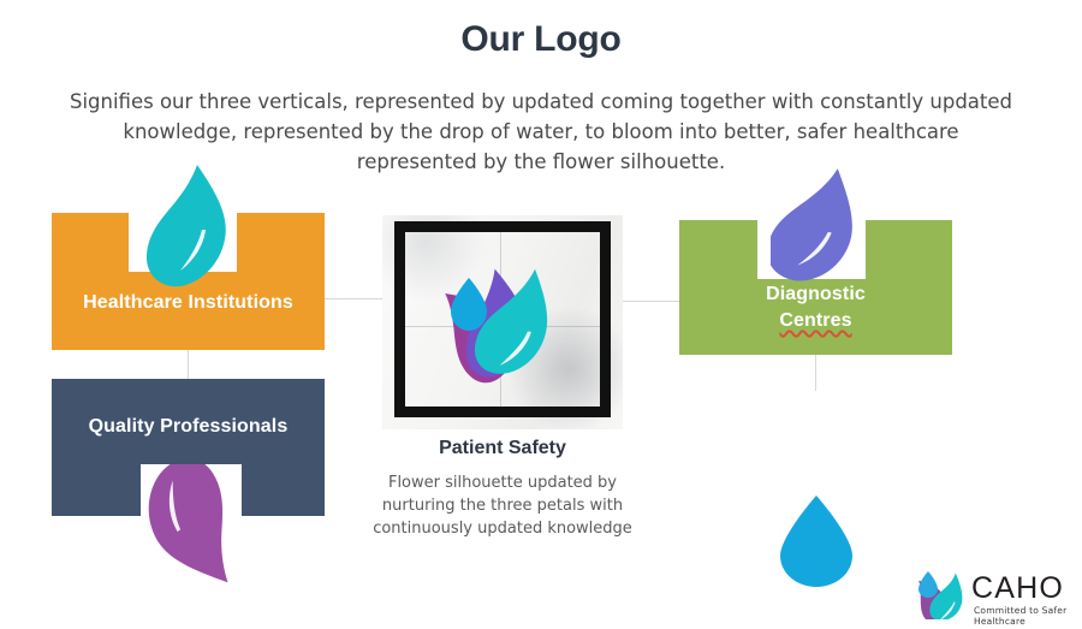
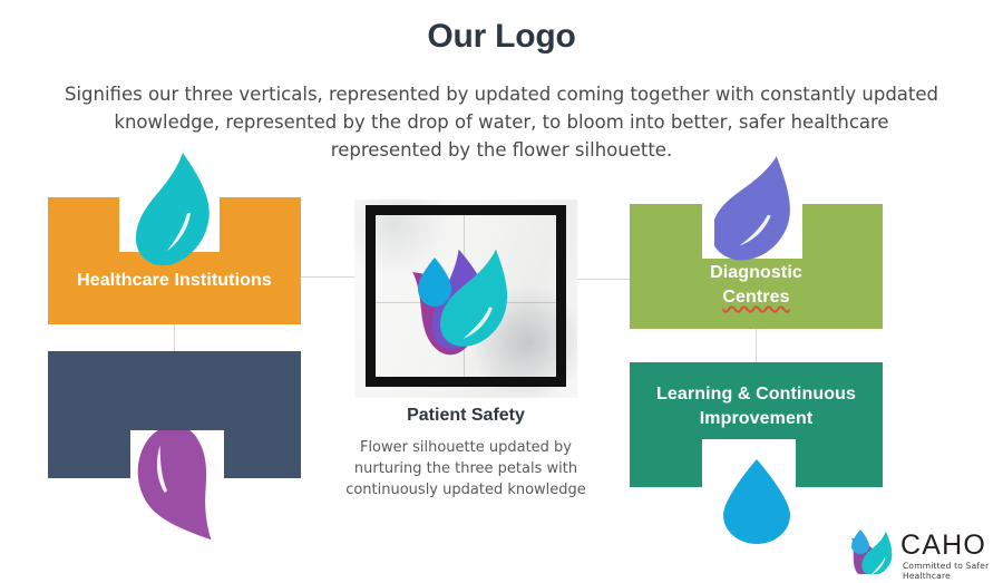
  Our Logo
  Signifies our three verticals, represented by updated coming together with constantly updated knowledge, represented by the drop of water, to bloom into better, safer healthcare represented by the flower silhouette.
  Healthcare Institutions
- Quality Professionals
  Patient Safety
  Flower silhouette updated by nurturing the three petals with continuously updated knowledge
  Diagnostic
  Centres
+ Learning & Continuous Improvement
  CAHO
  Committed to Safer Healthcare
